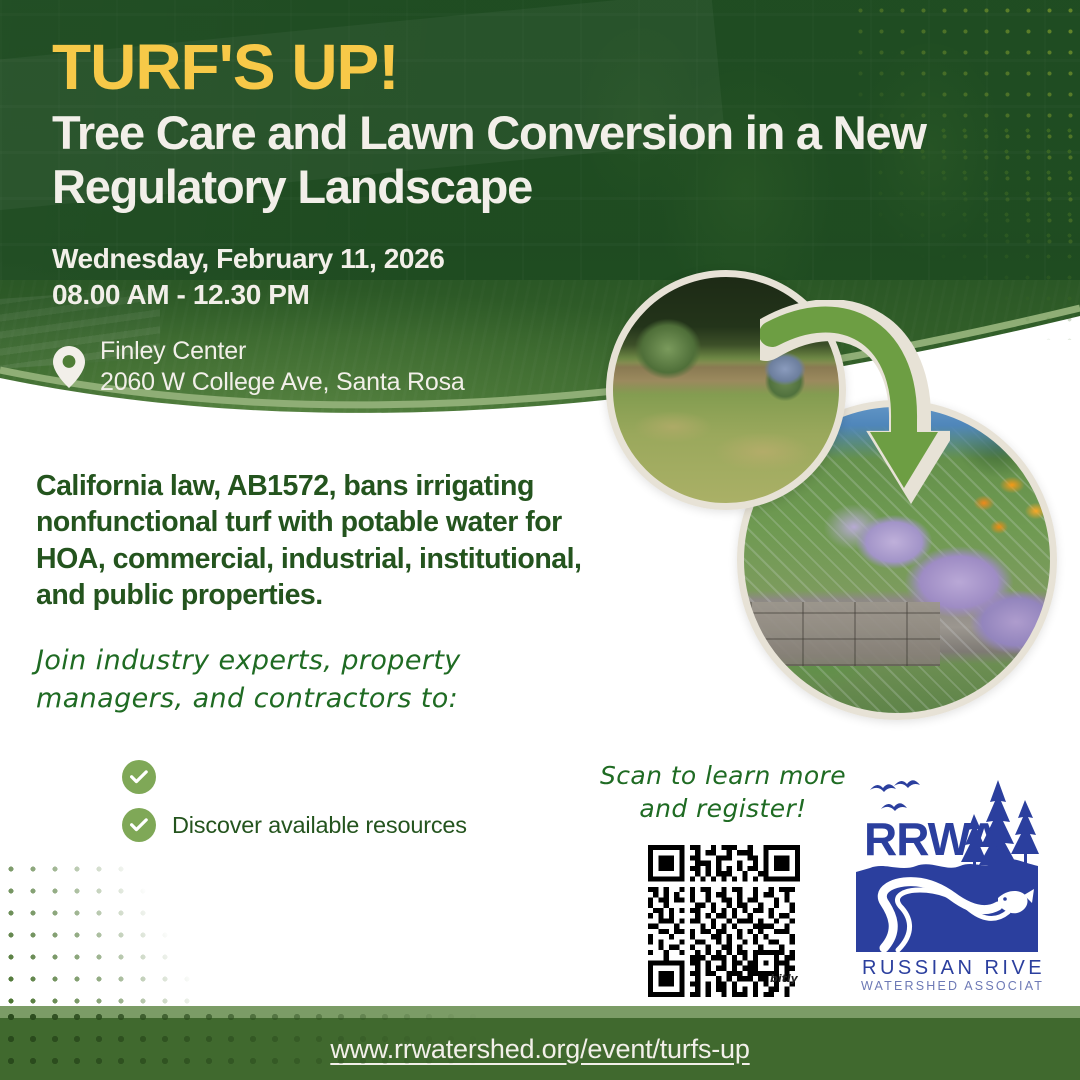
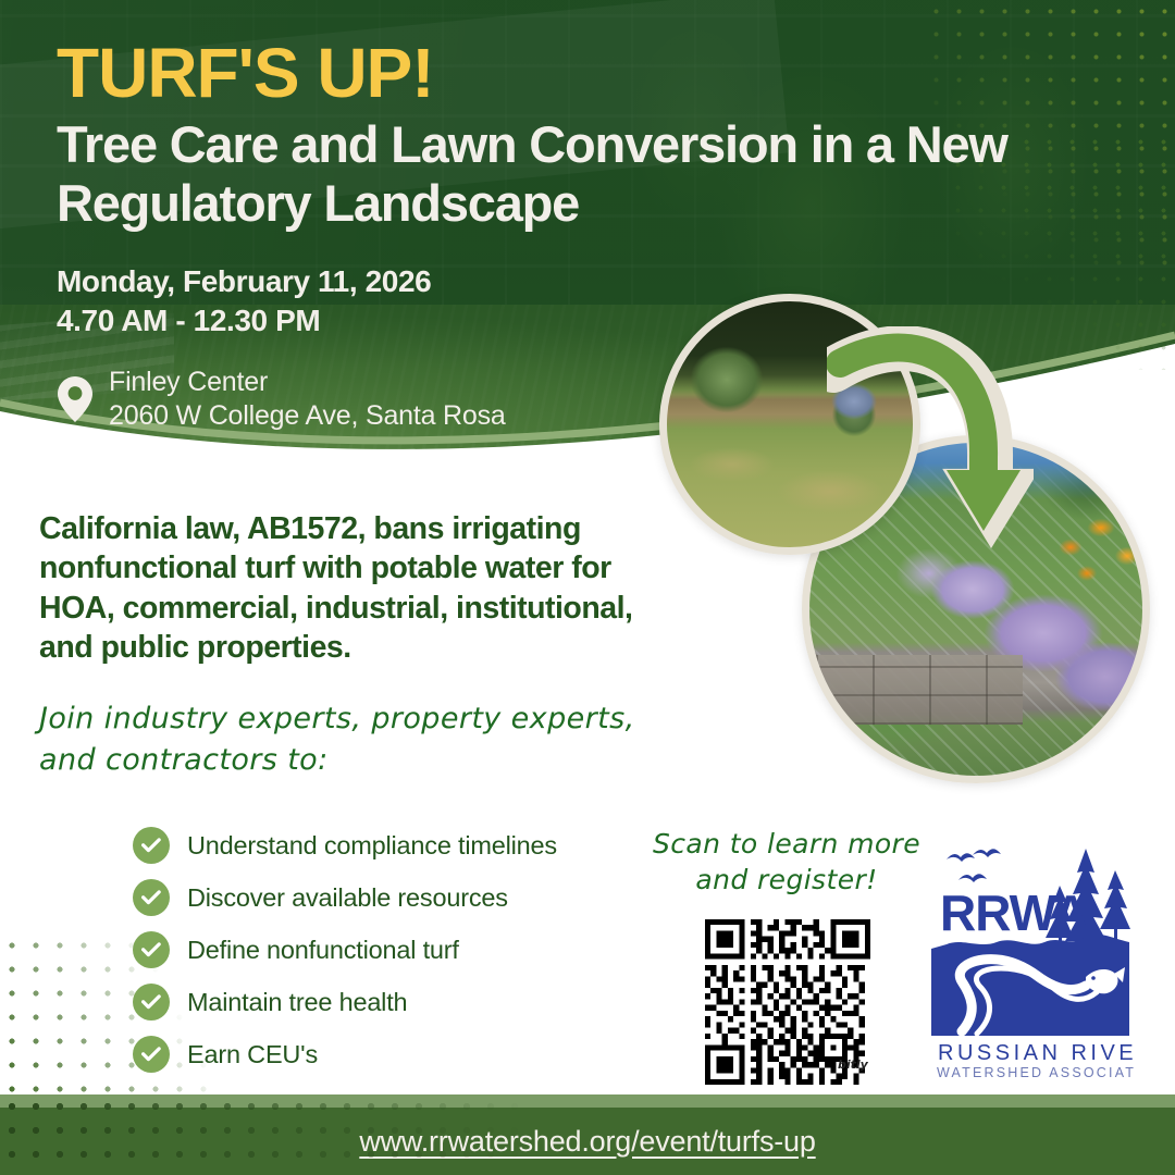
  TURF'S UP!
  Tree Care and Lawn Conversion in a New Regulatory Landscape
- Wednesday, February 11, 2026
+ Monday, February 11, 2026
- 08.00 AM - 12.30 PM
+ 4.70 AM - 12.30 PM
  Finley Center
  2060 W College Ave, Santa Rosa
  California law, AB1572, bans irrigating nonfunctional turf with potable water for HOA, commercial, industrial, institutional, and public properties.
- Join industry experts, property managers, and contractors to:
+ Join industry experts, property experts, and contractors to:
+ Understand compliance timelines
  Discover available resources
+ Define nonfunctional turf
+ Maintain tree health
+ Earn CEU's
  Scan to learn more
  and register!
  bitly
  RRWA
  RUSSIAN RIVE
  WATERSHED ASSOCIAT
